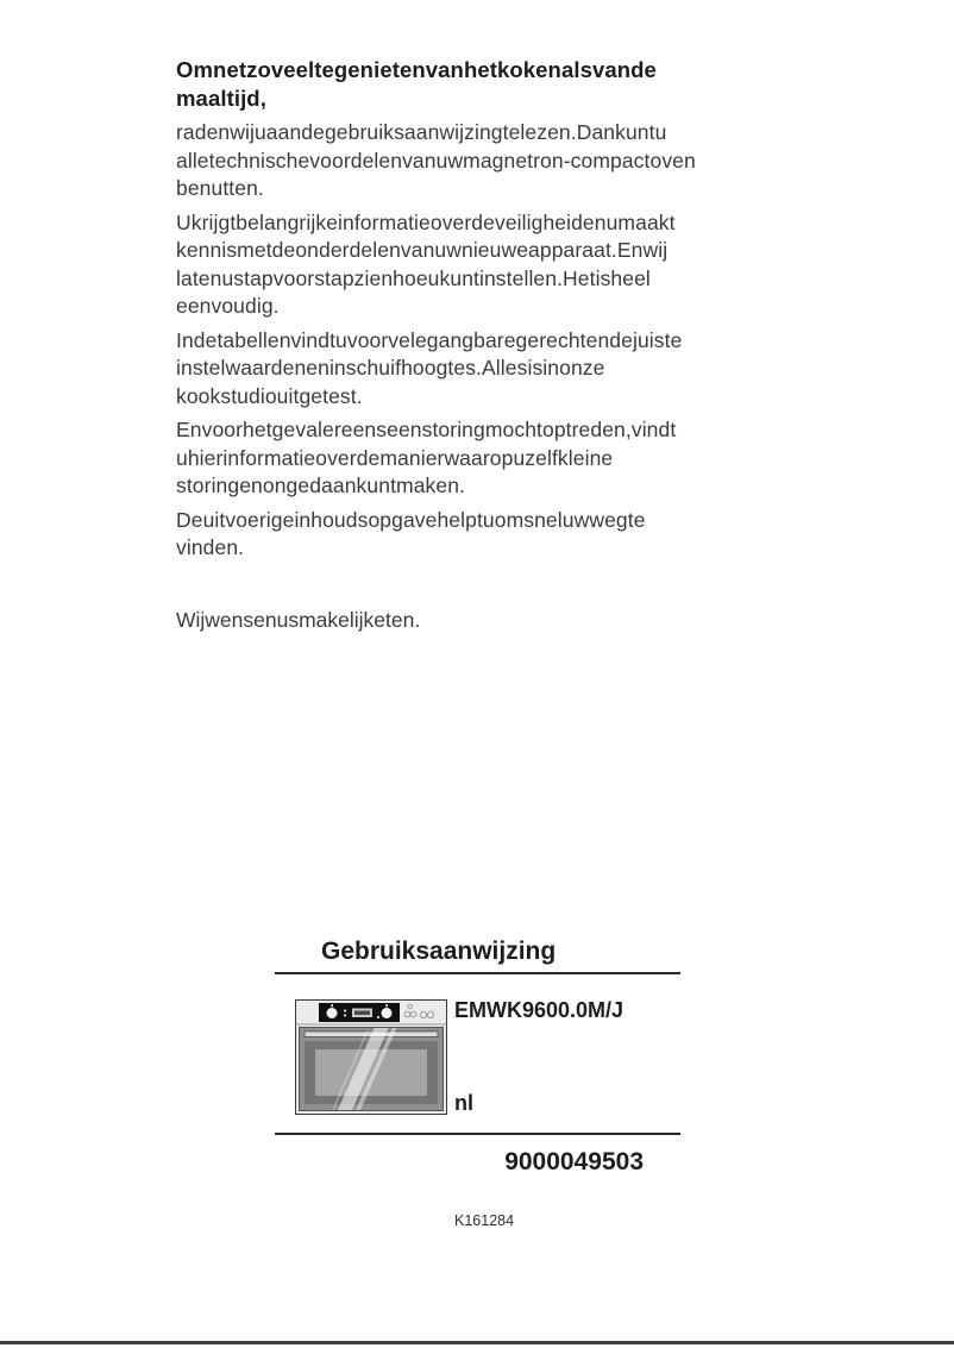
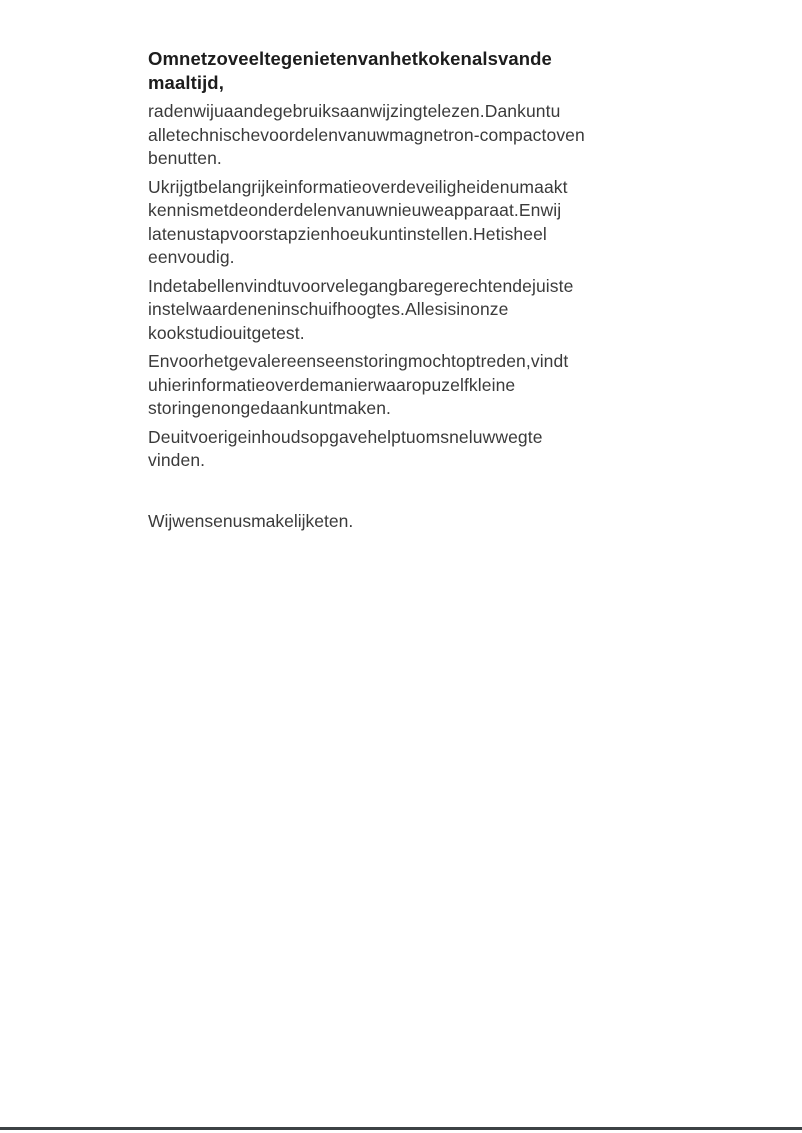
  Omnetzoveeltegenietenvanhetkokenalsvande
  maaltijd,
  radenwijuaandegebruiksaanwijzingtelezen.Dankuntu
  alletechnischevoordelenvanuwmagnetron-compactoven
  benutten.
  Ukrijgtbelangrijkeinformatieoverdeveiligheidenumaakt
  kennismetdeonderdelenvanuwnieuweapparaat.Enwij
  latenustapvoorstapzienhoeukuntinstellen.Hetisheel
  eenvoudig.
  Indetabellenvindtuvoorvelegangbaregerechtendejuiste
  instelwaardeneninschuifhoogtes.Allesisinonze
  kookstudiouitgetest.
  Envoorhetgevalereenseenstoringmochtoptreden,vindt
  uhierinformatieoverdemanierwaaropuzelfkleine
  storingenongedaankuntmaken.
  Deuitvoerigeinhoudsopgavehelptuomsneluwwegte
  vinden.
  Wijwensenusmakelijketen.
- Gebruiksaanwijzing
- EMWK9600.0M/J
- nl
- 9000049503
- K161284
